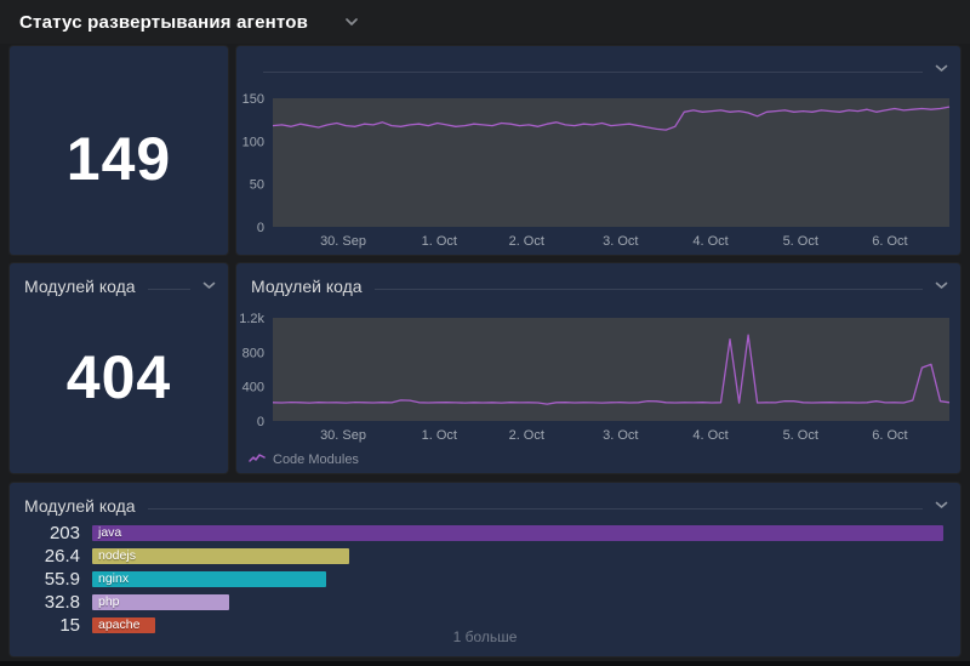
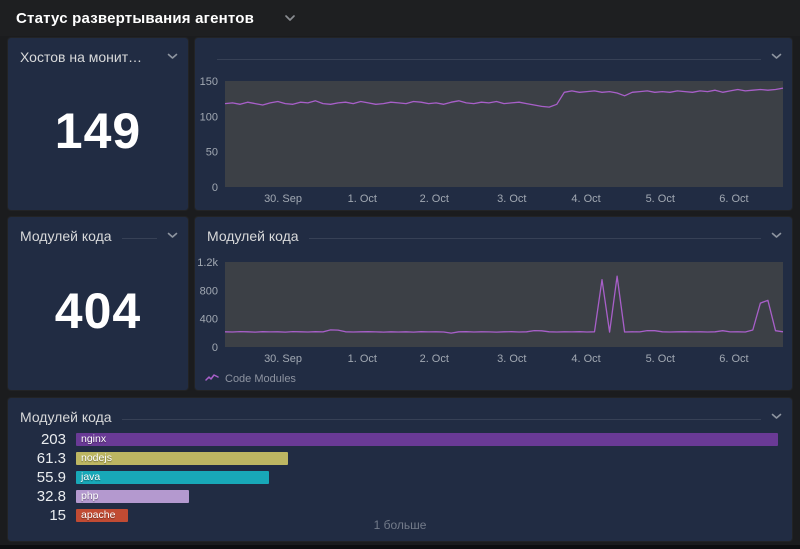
  Статус развертывания агентов
+ Хостов на монито...
  149
  0
  50
  100
  150
  30. Sep
  1. Oct
  2. Oct
  3. Oct
  4. Oct
  5. Oct
  6. Oct
  Модулей кода
  404
  Модулей кода
  0
  400
  800
  1.2k
  30. Sep
  1. Oct
  2. Oct
  3. Oct
  4. Oct
  5. Oct
  6. Oct
  Code Modules
  Модулей кода
  203
- java
+ nginx
- 26.4
+ 61.3
  nodejs
  55.9
- nginx
+ java
  32.8
  php
  15
  apache
  1 больше
